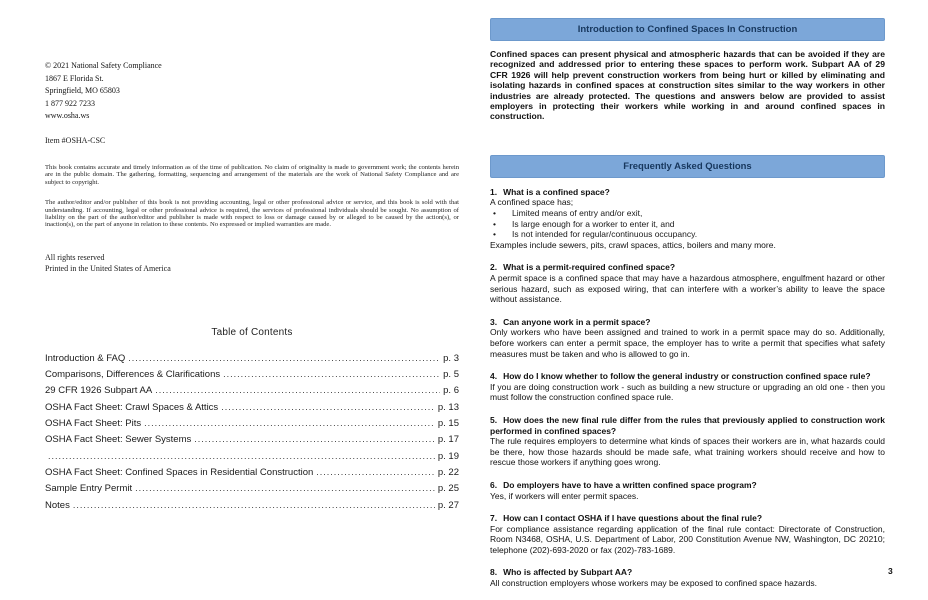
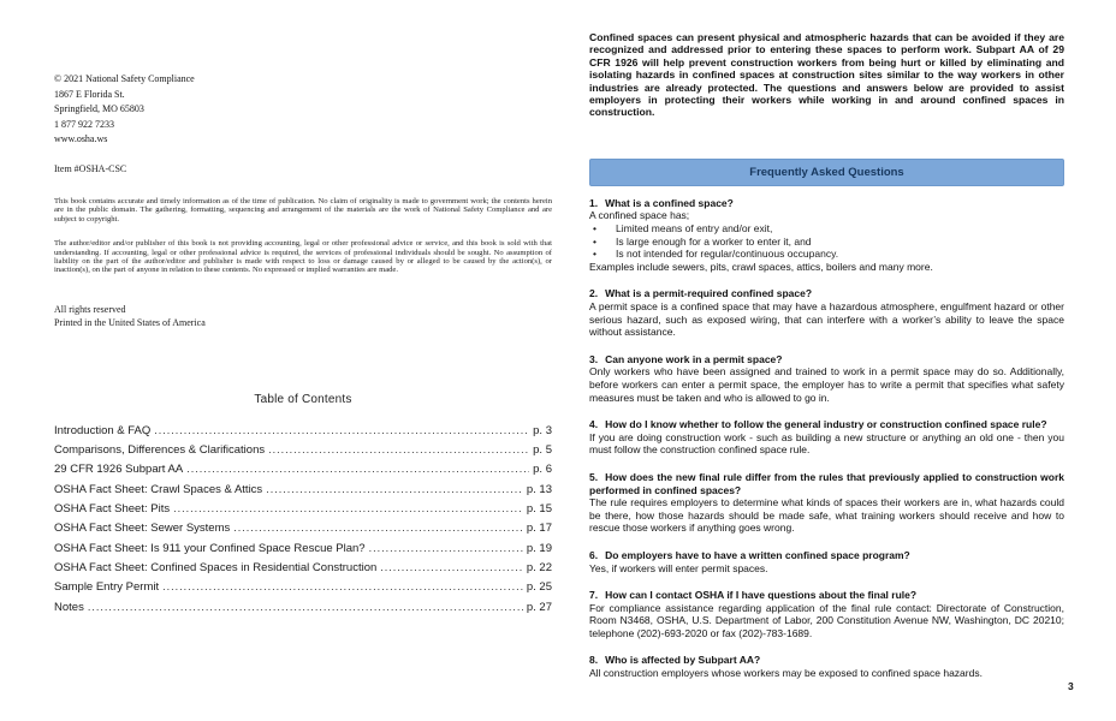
  © 2021 National Safety Compliance
  1867 E Florida St.
  Springfield, MO 65803
  1 877 922 7233
  www.osha.ws
  Item #OSHA-CSC
  All rights reserved
  Printed in the United States of America
  Table of Contents
  Introduction & FAQ
  p. 3
  Comparisons, Differences & Clarifications
  p. 5
  29 CFR 1926 Subpart AA
  p. 6
  OSHA Fact Sheet: Crawl Spaces & Attics
  p. 13
  OSHA Fact Sheet: Pits
  p. 15
  OSHA Fact Sheet: Sewer Systems
  p. 17
+ OSHA Fact Sheet: Is 911 your Confined Space Rescue Plan?
  p. 19
  OSHA Fact Sheet: Confined Spaces in Residential Construction
  p. 22
  Sample Entry Permit
  p. 25
  Notes
  p. 27
- Introduction to Confined Spaces In Construction
  Confined spaces can present physical and atmospheric hazards that can be avoided if they are recognized and addressed prior to entering these spaces to perform work. Subpart AA of 29 CFR 1926 will help prevent construction workers from being hurt or killed by eliminating and isolating hazards in confined spaces at construction sites similar to the way workers in other industries are already protected. The questions and answers below are provided to assist employers in protecting their workers while working in and around confined spaces in construction.
  Frequently Asked Questions
  1. What is a confined space?
  A confined space has;
  Limited means of entry and/or exit,
  Is large enough for a worker to enter it, and
  Is not intended for regular/continuous occupancy.
  Examples include sewers, pits, crawl spaces, attics, boilers and many more.
  2. What is a permit-required confined space?
  A permit space is a confined space that may have a hazardous atmosphere, engulfment hazard or other serious hazard, such as exposed wiring, that can interfere with a worker’s ability to leave the space without assistance.
  3. Can anyone work in a permit space?
  Only workers who have been assigned and trained to work in a permit space may do so. Additionally, before workers can enter a permit space, the employer has to write a permit that specifies what safety measures must be taken and who is allowed to go in.
  4. How do I know whether to follow the general industry or construction confined space rule?
- If you are doing construction work - such as building a new structure or upgrading an old one - then you must follow the construction confined space rule.
+ If you are doing construction work - such as building a new structure or anything an old one - then you must follow the construction confined space rule.
  5. How does the new final rule differ from the rules that previously applied to construction work performed in confined spaces?
  The rule requires employers to determine what kinds of spaces their workers are in, what hazards could be there, how those hazards should be made safe, what training workers should receive and how to rescue those workers if anything goes wrong.
  6. Do employers have to have a written confined space program?
  Yes, if workers will enter permit spaces.
  7. How can I contact OSHA if I have questions about the final rule?
  For compliance assistance regarding application of the final rule contact: Directorate of Construction, Room N3468, OSHA, U.S. Department of Labor, 200 Constitution Avenue NW, Washington, DC 20210; telephone (202)-693-2020 or fax (202)-783-1689.
  8. Who is affected by Subpart AA?
  All construction employers whose workers may be exposed to confined space hazards.
  3
